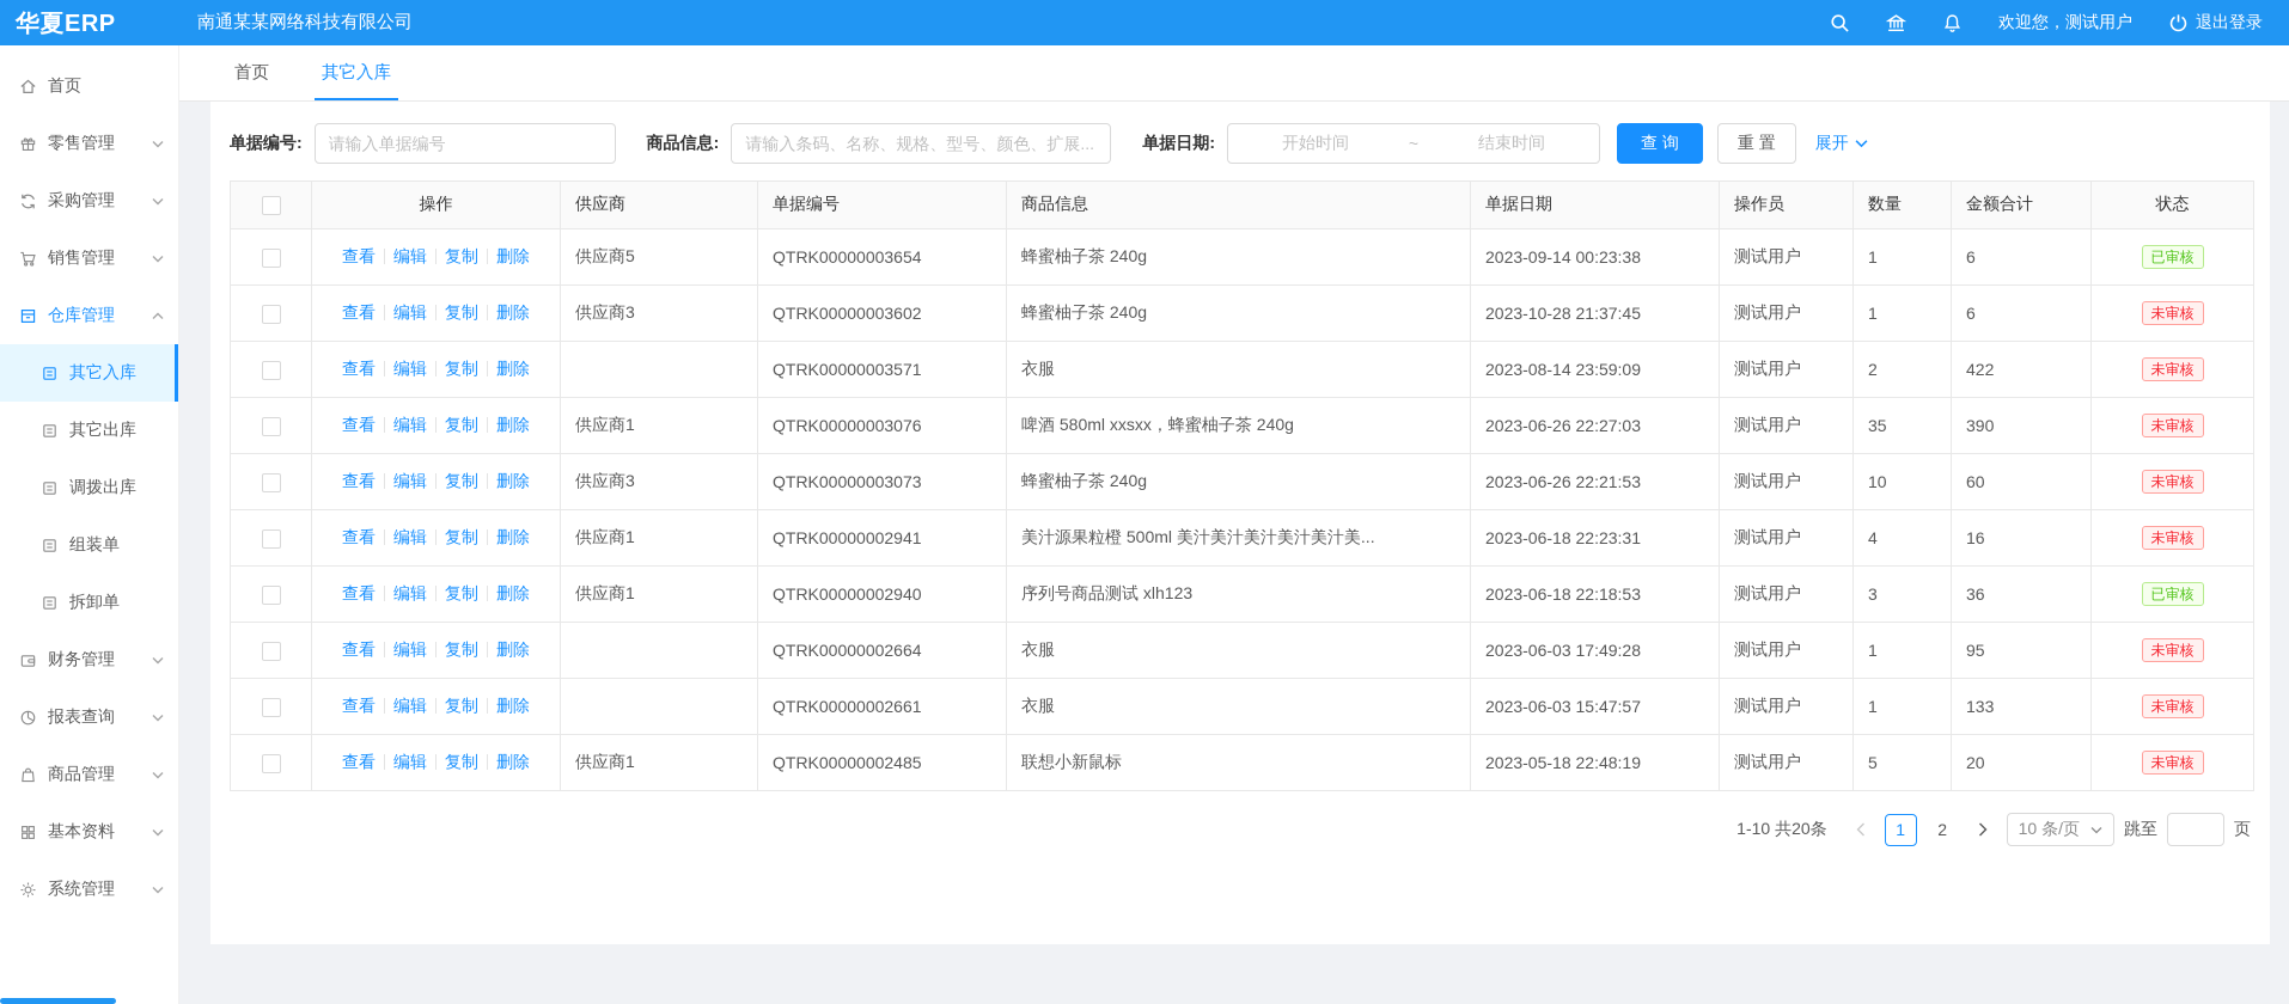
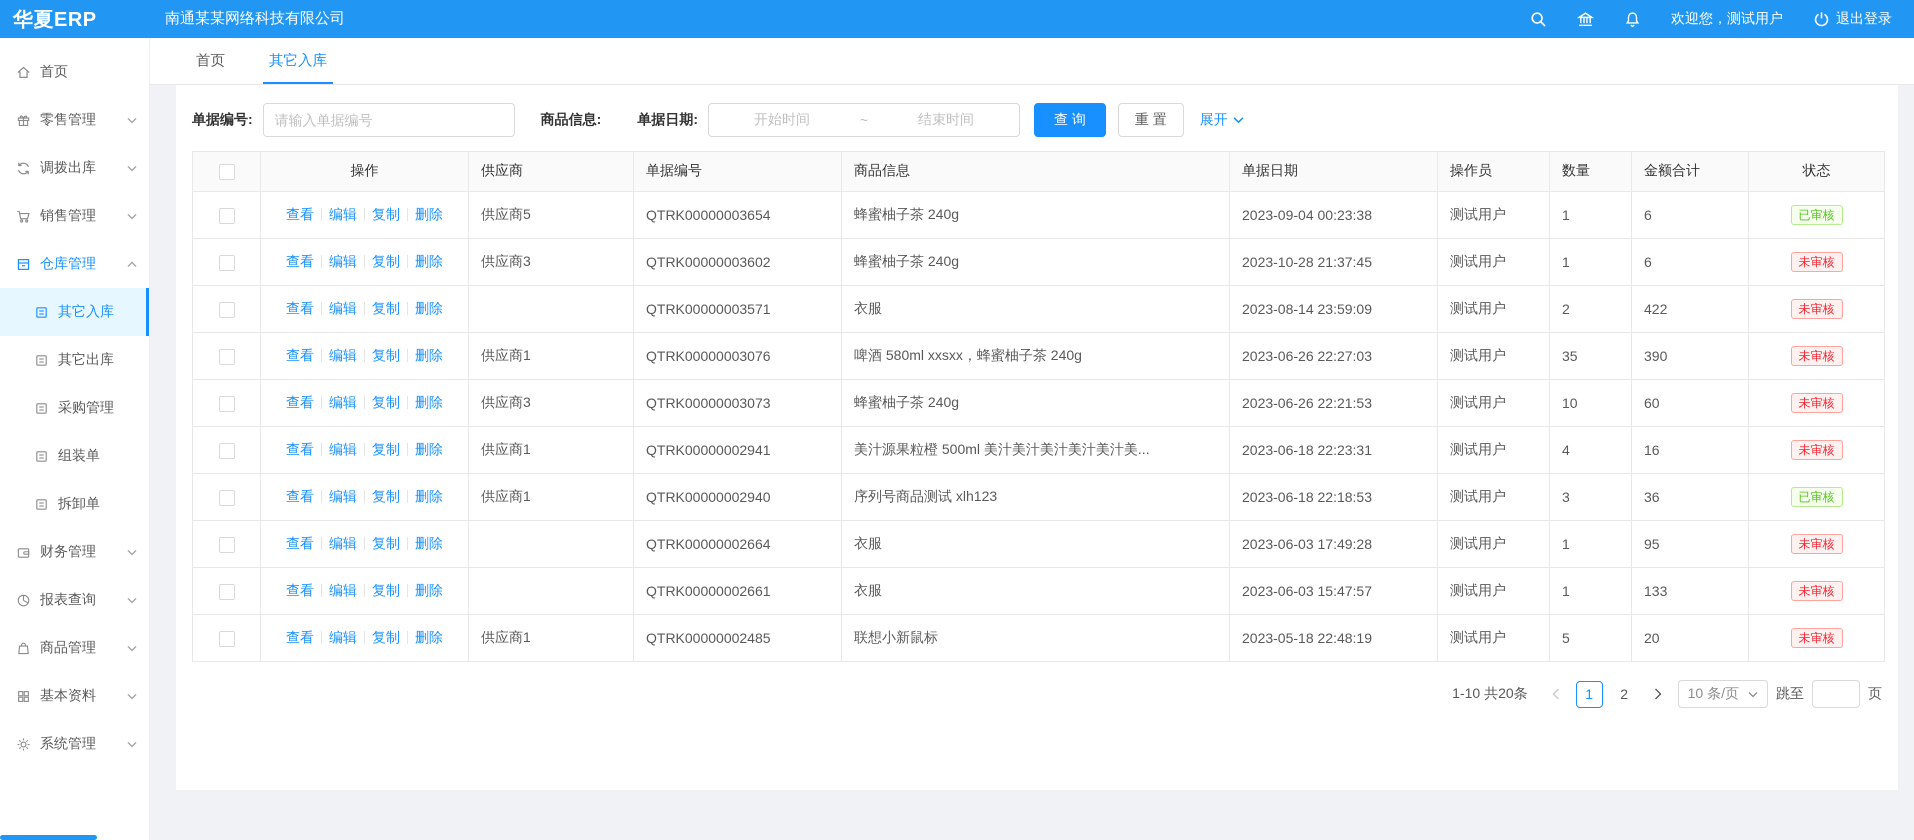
  华夏ERP
  南通某某网络科技有限公司
  欢迎您，测试用户
  退出登录
  首页
  零售管理
- 采购管理
+ 调拨出库
  销售管理
  仓库管理
  其它入库
  其它出库
- 调拨出库
+ 采购管理
  组装单
  拆卸单
  财务管理
  报表查询
  商品管理
  基本资料
  系统管理
  首页
  其它入库
  单据编号:
  请输入单据编号
  商品信息:
- 请输入条码、名称、规格、型号、颜色、扩展...
  单据日期:
  开始时间
  ~
  结束时间
  查 询
  重 置
  展开
  	操作	供应商	单据编号	商品信息	单据日期	操作员	数量	金额合计	状态
- 	查看 编辑 复制 删除	供应商5	QTRK00000003654	蜂蜜柚子茶 240g	2023-09-14 00:23:38	测试用户	1	6	已审核
+ 	查看 编辑 复制 删除	供应商5	QTRK00000003654	蜂蜜柚子茶 240g	2023-09-04 00:23:38	测试用户	1	6	已审核
  	查看 编辑 复制 删除	供应商3	QTRK00000003602	蜂蜜柚子茶 240g	2023-10-28 21:37:45	测试用户	1	6	未审核
  	查看 编辑 复制 删除		QTRK00000003571	衣服	2023-08-14 23:59:09	测试用户	2	422	未审核
  	查看 编辑 复制 删除	供应商1	QTRK00000003076	啤酒 580ml xxsxx，蜂蜜柚子茶 240g	2023-06-26 22:27:03	测试用户	35	390	未审核
  	查看 编辑 复制 删除	供应商3	QTRK00000003073	蜂蜜柚子茶 240g	2023-06-26 22:21:53	测试用户	10	60	未审核
  	查看 编辑 复制 删除	供应商1	QTRK00000002941	美汁源果粒橙 500ml 美汁美汁美汁美汁美汁美...	2023-06-18 22:23:31	测试用户	4	16	未审核
  	查看 编辑 复制 删除	供应商1	QTRK00000002940	序列号商品测试 xlh123	2023-06-18 22:18:53	测试用户	3	36	已审核
  	查看 编辑 复制 删除		QTRK00000002664	衣服	2023-06-03 17:49:28	测试用户	1	95	未审核
  	查看 编辑 复制 删除		QTRK00000002661	衣服	2023-06-03 15:47:57	测试用户	1	133	未审核
  	查看 编辑 复制 删除	供应商1	QTRK00000002485	联想小新鼠标	2023-05-18 22:48:19	测试用户	5	20	未审核
  1-10 共20条
  1
  2
  10 条/页
  跳至
  页
